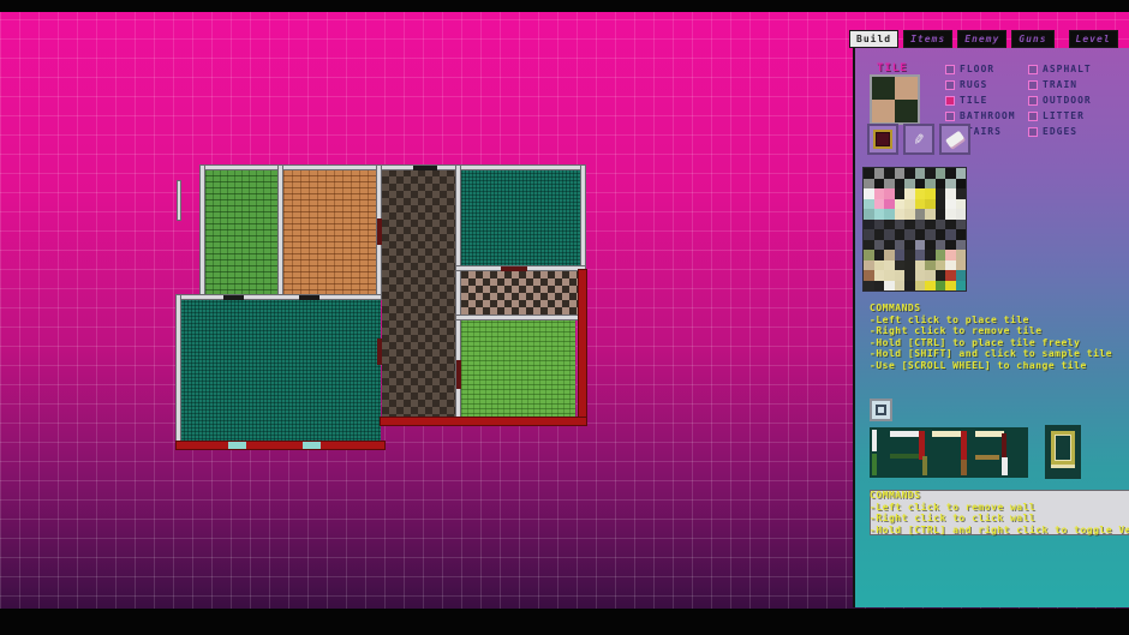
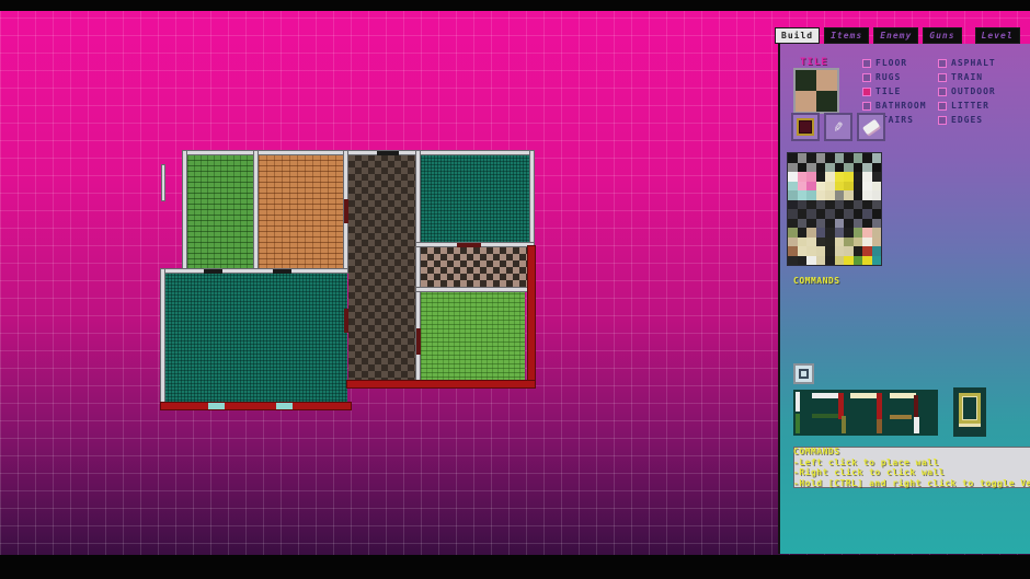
  Build
  Items
  Enemy
  Guns
  Level
  TILE
  FLOOR
  RUGS
  TILE
  BATHROOM
  ASPHALT
  TRAIN
  OUTDOOR
  LITTER
  EDGES
  COMMANDS
- -Left click to place tile
- -Right click to remove tile
- -Hold [CTRL] to place tile freely
- -Hold [SHIFT] and click to sample tile
- -Use [SCROLL WHEEL] to change tile
  COMMANDS
- -Left click to remove wall
+ -Left click to place wall
  -Right click to click wall
  -Hold [CTRL] and right click to toggle Ve
